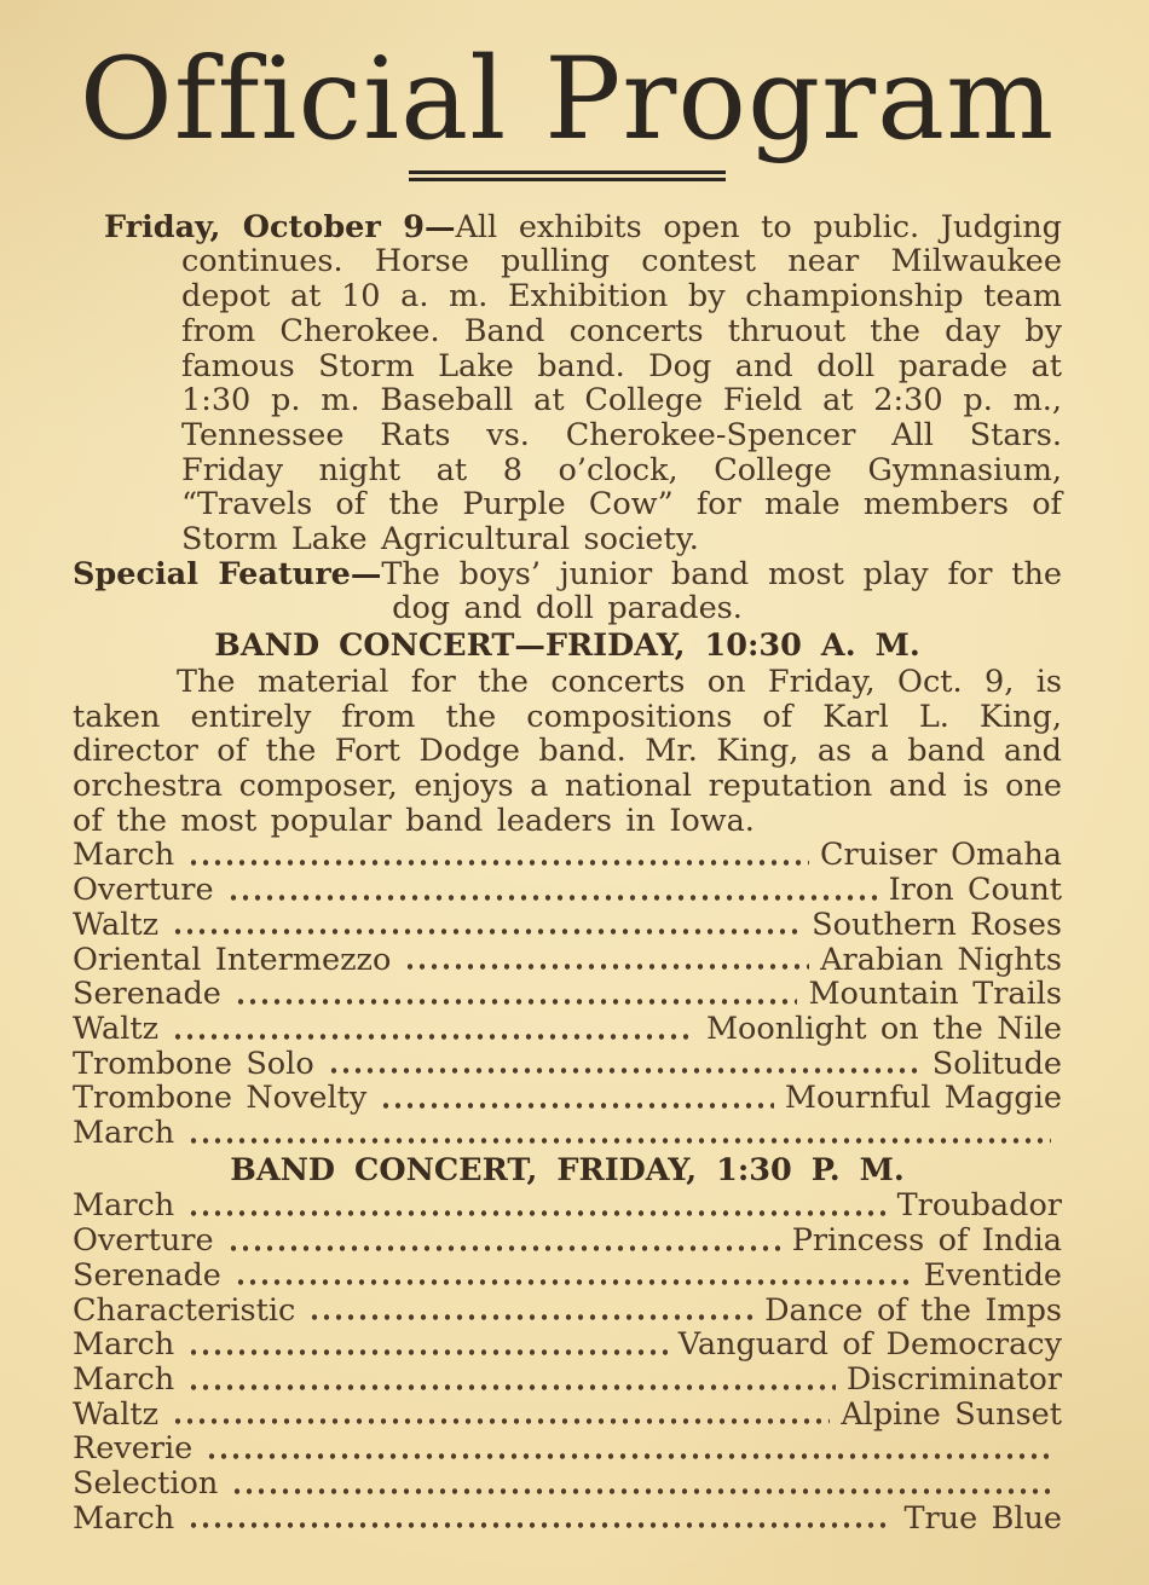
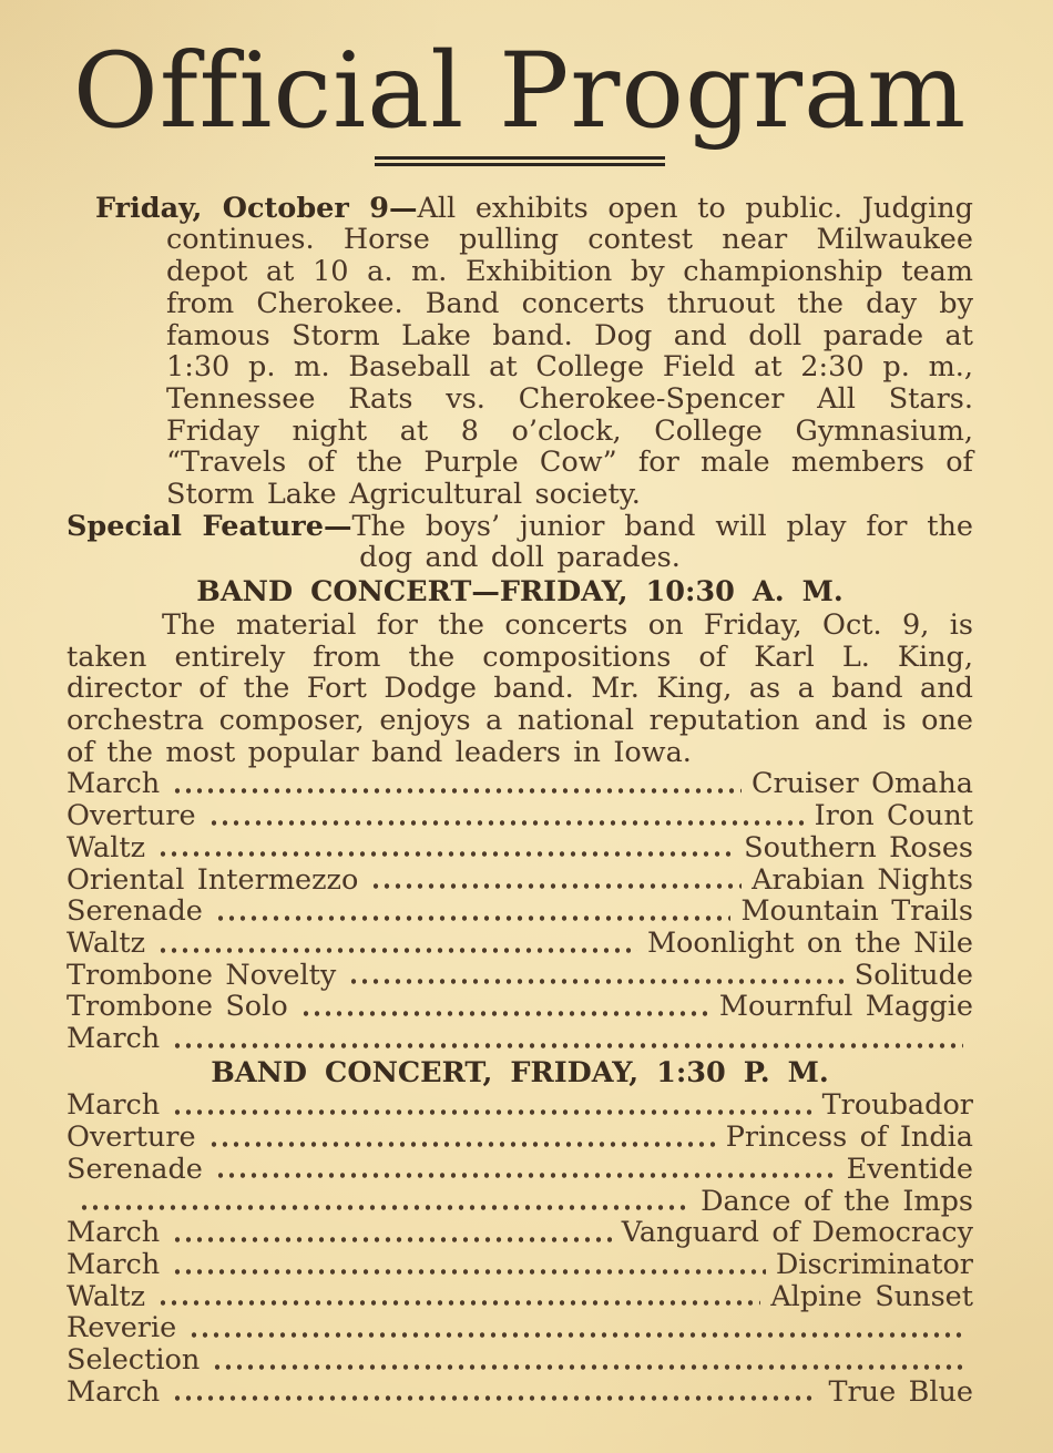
  Official Program
  Friday, October 9—All exhibits open to public. Judging continues. Horse pulling contest near Milwaukee depot at 10 a. m. Exhibition by championship team from Cherokee. Band concerts thruout the day by famous Storm Lake band. Dog and doll parade at 1:30 p. m. Baseball at College Field at 2:30 p. m., Tennessee Rats vs. Cherokee-Spencer All Stars. Friday night at 8 o’clock, College Gymnasium, “Travels of the Purple Cow” for male members of Storm Lake Agricultural society.
- Special Feature—The boys’ junior band most play for the dog and doll parades.
+ Special Feature—The boys’ junior band will play for the dog and doll parades.
  BAND CONCERT—FRIDAY, 10:30 A. M.
  The material for the concerts on Friday, Oct. 9, is taken entirely from the compositions of Karl L. King, director of the Fort Dodge band. Mr. King, as a band and orchestra composer, enjoys a national reputation and is one of the most popular band leaders in Iowa.
  March
  Cruiser Omaha
  Overture
  Iron Count
  Waltz
  Southern Roses
  Oriental Intermezzo
  Arabian Nights
  Serenade
  Mountain Trails
  Waltz
  Moonlight on the Nile
- Trombone Solo
+ Trombone Novelty
  Solitude
- Trombone Novelty
+ Trombone Solo
  Mournful Maggie
  March
  BAND CONCERT, FRIDAY, 1:30 P. M.
  March
  Troubador
  Overture
  Princess of India
  Serenade
  Eventide
- Characteristic
  Dance of the Imps
  March
  Vanguard of Democracy
  March
  Discriminator
  Waltz
  Alpine Sunset
  Reverie
  Selection
  March
  True Blue
